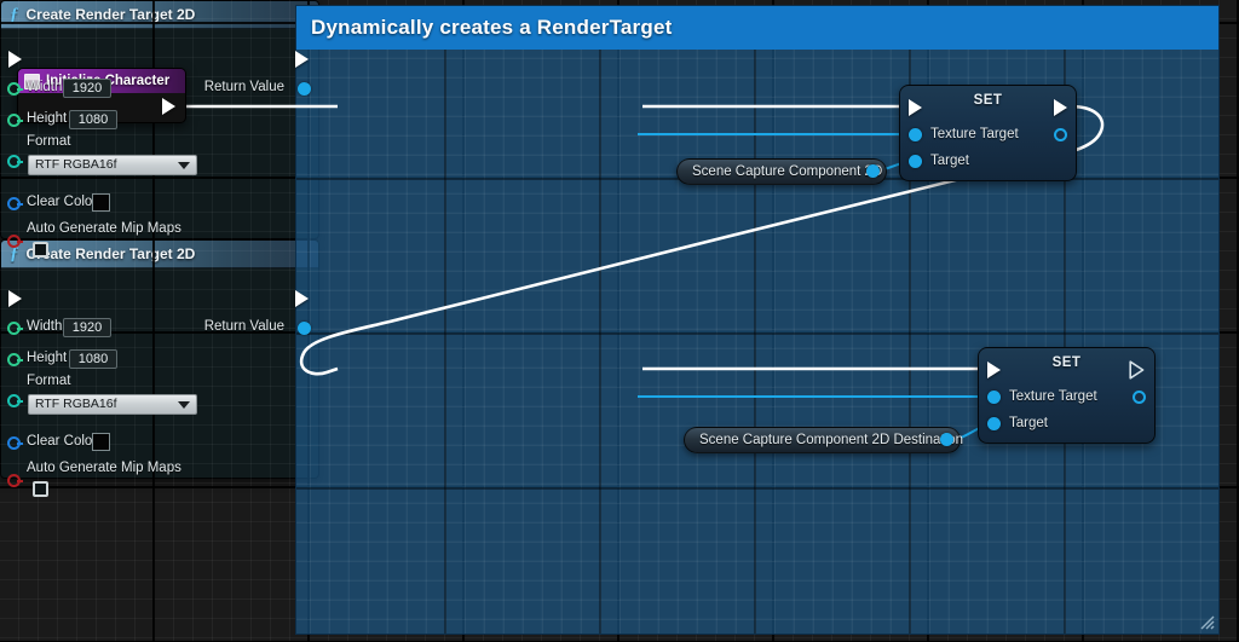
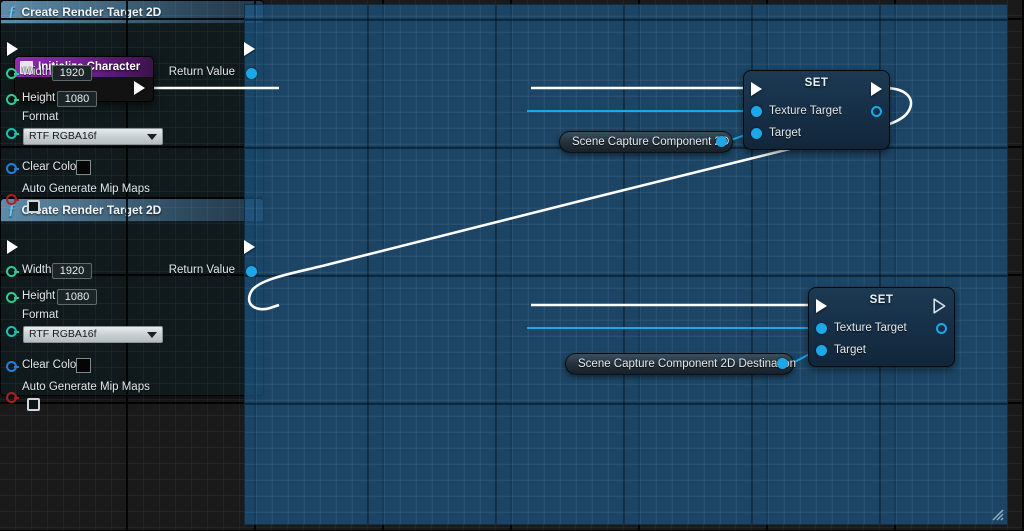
- Dynamically creates a RenderTarget
  Width
  1920
  Height
  1080
  Format
  RTF RGBA16f
  Clear Colo
  Auto Generate Mip Maps
  Return Value
  Width
  1920
  Height
  1080
  Format
  RTF RGBA16f
  Clear Colo
  Auto Generate Mip Maps
  Return Value
  SET
  Texture Target
  Target
  SET
  Texture Target
  Target
  Scene Capture Component
  Scene Capture Component 2D Destinan
